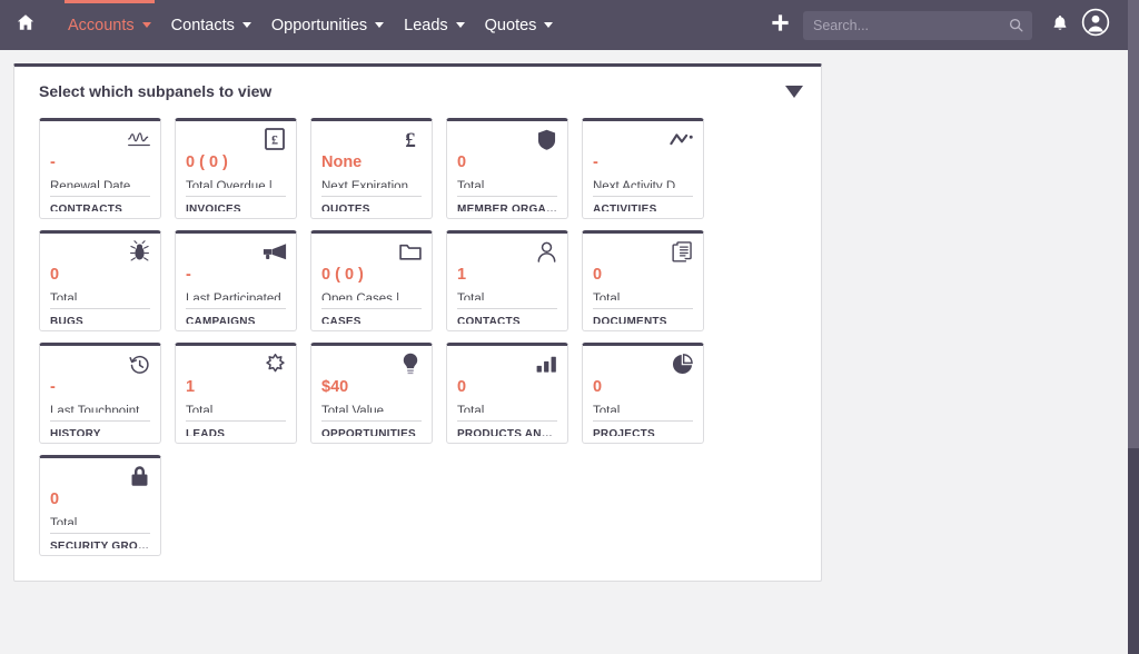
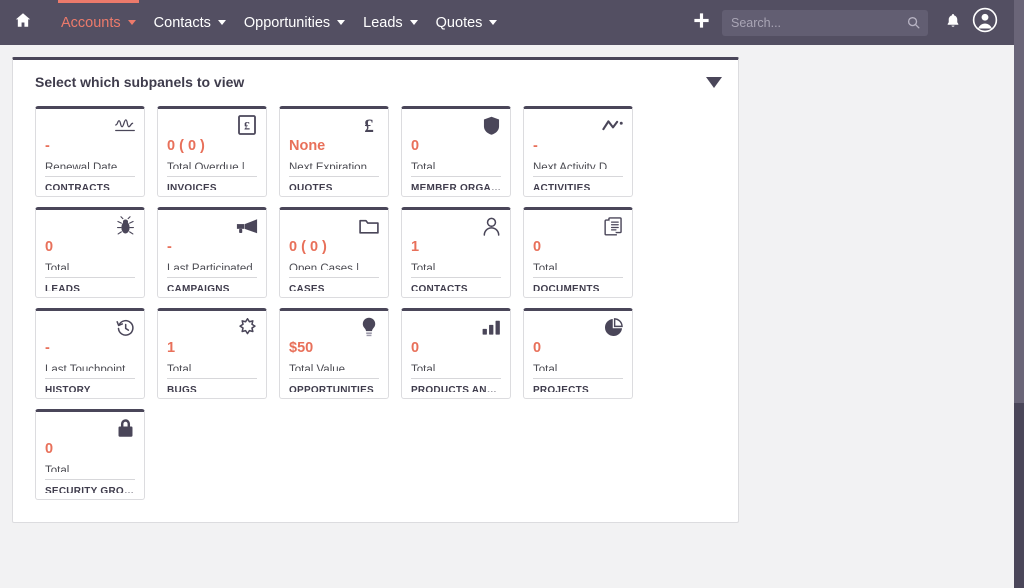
  Accounts
  Contacts
  Opportunities
  Leads
  Quotes
  Search...
  Select which subpanels to view
  -
  Renewal Date
  CONTRACTS
  £
  0 ( 0 )
  Total Overdue | T.
  INVOICES
  £
  None
  Next Expiration ...
  QUOTES
  0
  Total
  MEMBER ORGANI
  -
  Next Activity Date
  ACTIVITIES
  0
  Total
- BUGS
+ LEADS
  -
  Last Participated
  CAMPAIGNS
  0 ( 0 )
  Open Cases | Tot
  CASES
  1
  Total
  CONTACTS
  0
  Total
  DOCUMENTS
  -
  Last Touchpoint
  HISTORY
  1
  Total
- LEADS
+ BUGS
- $40
+ $50
  Total Value
  OPPORTUNITIES
  0
  Total
  PRODUCTS AND .
  0
  Total
  PROJECTS
  0
  Total
  SECURITY GROUP
